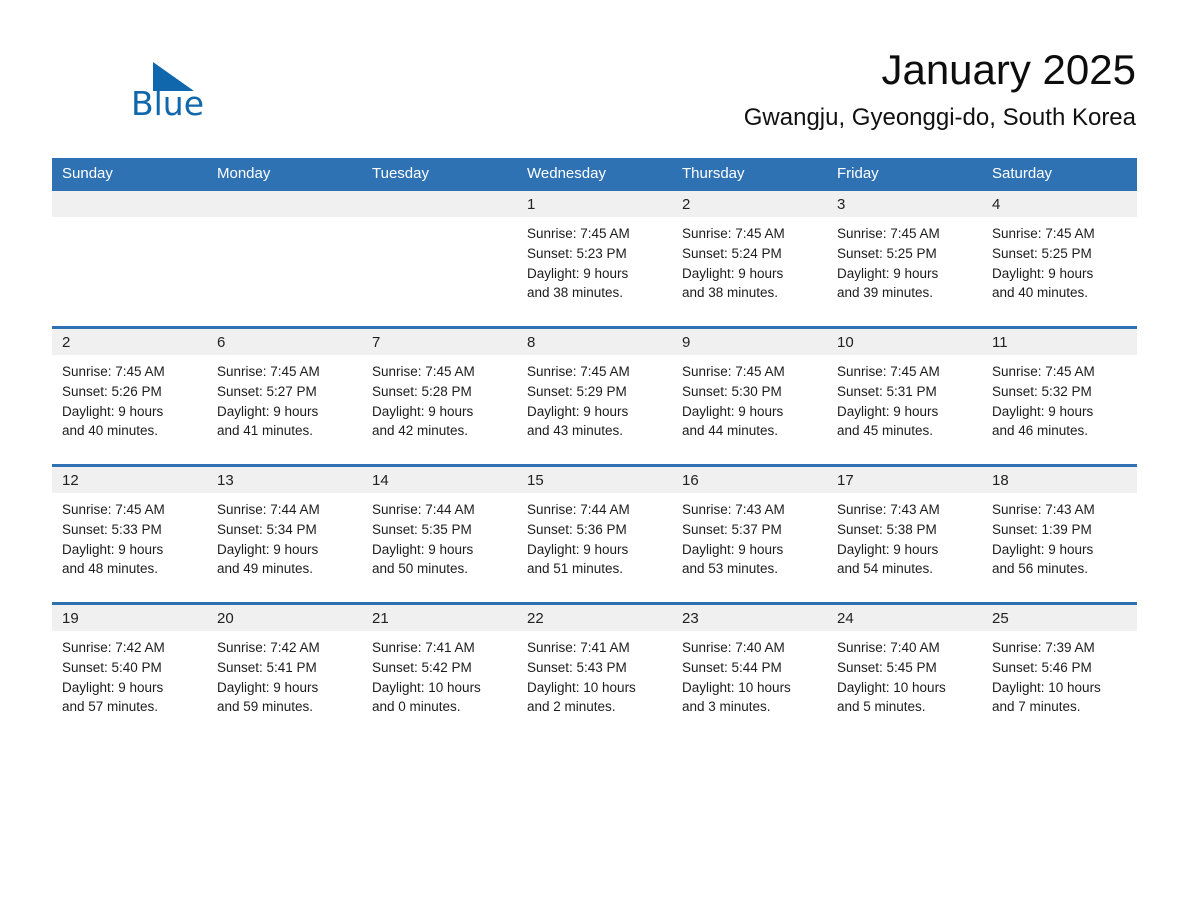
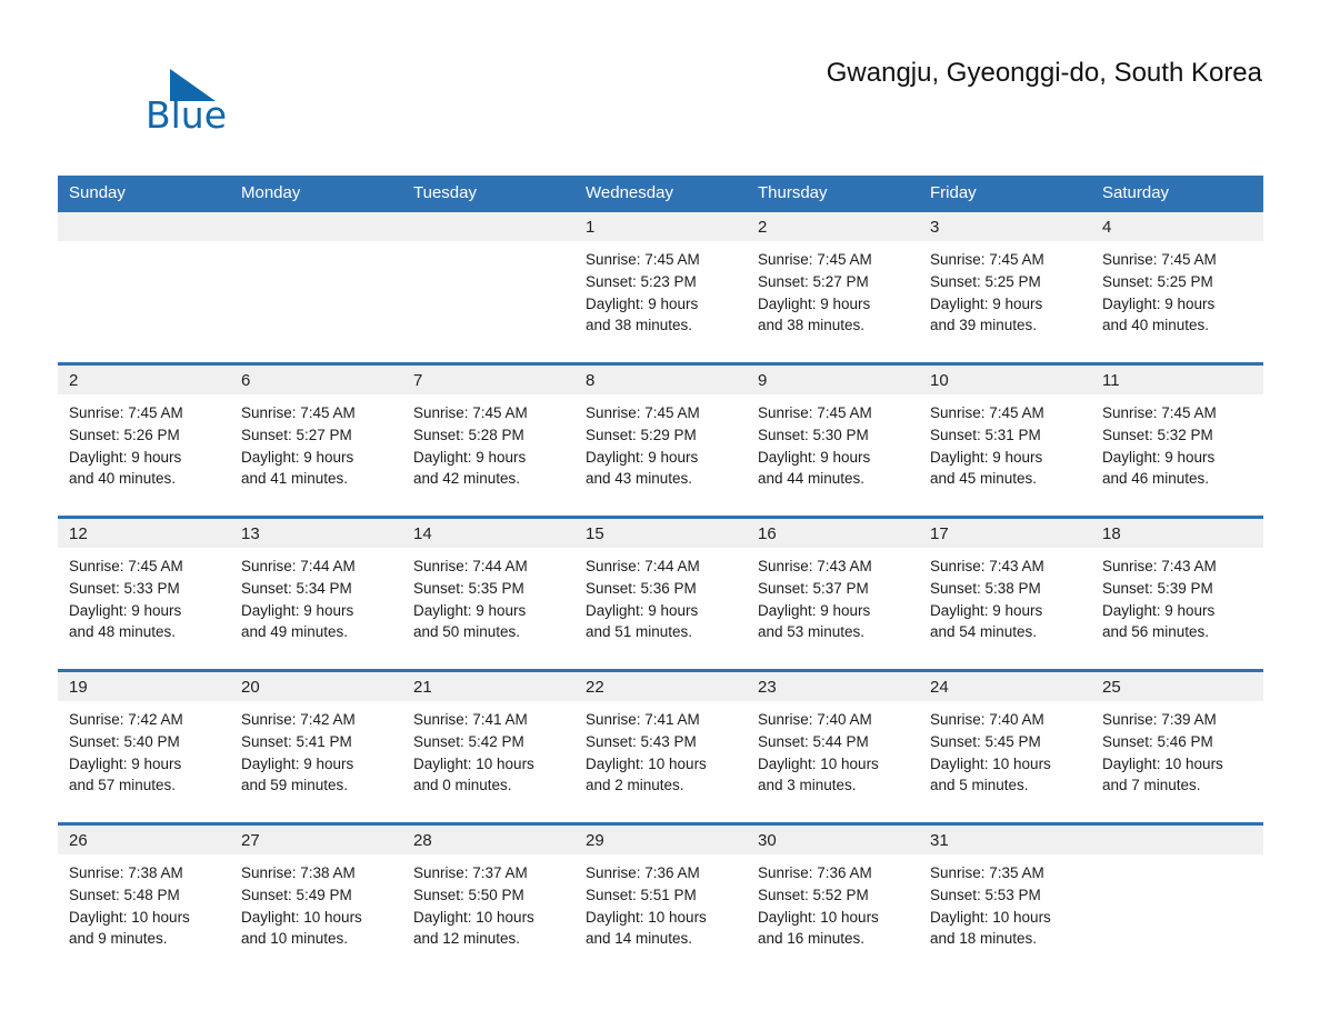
  Blue
- January 2025
  Gwangju, Gyeonggi-do, South Korea
  Sunday	Monday	Tuesday	Wednesday	Thursday	Friday	Saturday
- 			1Sunrise: 7:45 AMSunset: 5:23 PMDaylight: 9 hoursand 38 minutes.	2Sunrise: 7:45 AMSunset: 5:24 PMDaylight: 9 hoursand 38 minutes.	3Sunrise: 7:45 AMSunset: 5:25 PMDaylight: 9 hoursand 39 minutes.	4Sunrise: 7:45 AMSunset: 5:25 PMDaylight: 9 hoursand 40 minutes.
+ 			1Sunrise: 7:45 AMSunset: 5:23 PMDaylight: 9 hoursand 38 minutes.	2Sunrise: 7:45 AMSunset: 5:27 PMDaylight: 9 hoursand 38 minutes.	3Sunrise: 7:45 AMSunset: 5:25 PMDaylight: 9 hoursand 39 minutes.	4Sunrise: 7:45 AMSunset: 5:25 PMDaylight: 9 hoursand 40 minutes.
  2Sunrise: 7:45 AMSunset: 5:26 PMDaylight: 9 hoursand 40 minutes.	6Sunrise: 7:45 AMSunset: 5:27 PMDaylight: 9 hoursand 41 minutes.	7Sunrise: 7:45 AMSunset: 5:28 PMDaylight: 9 hoursand 42 minutes.	8Sunrise: 7:45 AMSunset: 5:29 PMDaylight: 9 hoursand 43 minutes.	9Sunrise: 7:45 AMSunset: 5:30 PMDaylight: 9 hoursand 44 minutes.	10Sunrise: 7:45 AMSunset: 5:31 PMDaylight: 9 hoursand 45 minutes.	11Sunrise: 7:45 AMSunset: 5:32 PMDaylight: 9 hoursand 46 minutes.
- 12Sunrise: 7:45 AMSunset: 5:33 PMDaylight: 9 hoursand 48 minutes.	13Sunrise: 7:44 AMSunset: 5:34 PMDaylight: 9 hoursand 49 minutes.	14Sunrise: 7:44 AMSunset: 5:35 PMDaylight: 9 hoursand 50 minutes.	15Sunrise: 7:44 AMSunset: 5:36 PMDaylight: 9 hoursand 51 minutes.	16Sunrise: 7:43 AMSunset: 5:37 PMDaylight: 9 hoursand 53 minutes.	17Sunrise: 7:43 AMSunset: 5:38 PMDaylight: 9 hoursand 54 minutes.	18Sunrise: 7:43 AMSunset: 1:39 PMDaylight: 9 hoursand 56 minutes.
+ 12Sunrise: 7:45 AMSunset: 5:33 PMDaylight: 9 hoursand 48 minutes.	13Sunrise: 7:44 AMSunset: 5:34 PMDaylight: 9 hoursand 49 minutes.	14Sunrise: 7:44 AMSunset: 5:35 PMDaylight: 9 hoursand 50 minutes.	15Sunrise: 7:44 AMSunset: 5:36 PMDaylight: 9 hoursand 51 minutes.	16Sunrise: 7:43 AMSunset: 5:37 PMDaylight: 9 hoursand 53 minutes.	17Sunrise: 7:43 AMSunset: 5:38 PMDaylight: 9 hoursand 54 minutes.	18Sunrise: 7:43 AMSunset: 5:39 PMDaylight: 9 hoursand 56 minutes.
  19Sunrise: 7:42 AMSunset: 5:40 PMDaylight: 9 hoursand 57 minutes.	20Sunrise: 7:42 AMSunset: 5:41 PMDaylight: 9 hoursand 59 minutes.	21Sunrise: 7:41 AMSunset: 5:42 PMDaylight: 10 hoursand 0 minutes.	22Sunrise: 7:41 AMSunset: 5:43 PMDaylight: 10 hoursand 2 minutes.	23Sunrise: 7:40 AMSunset: 5:44 PMDaylight: 10 hoursand 3 minutes.	24Sunrise: 7:40 AMSunset: 5:45 PMDaylight: 10 hoursand 5 minutes.	25Sunrise: 7:39 AMSunset: 5:46 PMDaylight: 10 hoursand 7 minutes.
+ 26Sunrise: 7:38 AMSunset: 5:48 PMDaylight: 10 hoursand 9 minutes.	27Sunrise: 7:38 AMSunset: 5:49 PMDaylight: 10 hoursand 10 minutes.	28Sunrise: 7:37 AMSunset: 5:50 PMDaylight: 10 hoursand 12 minutes.	29Sunrise: 7:36 AMSunset: 5:51 PMDaylight: 10 hoursand 14 minutes.	30Sunrise: 7:36 AMSunset: 5:52 PMDaylight: 10 hoursand 16 minutes.	31Sunrise: 7:35 AMSunset: 5:53 PMDaylight: 10 hoursand 18 minutes.
